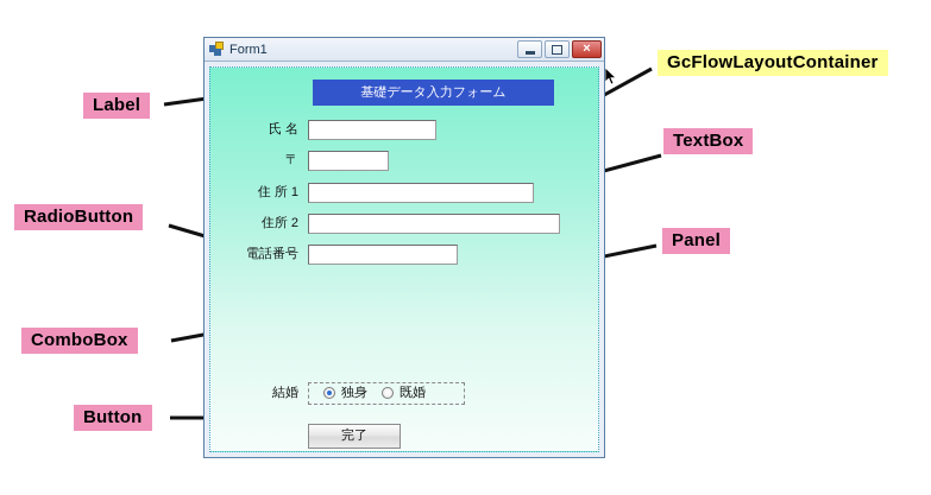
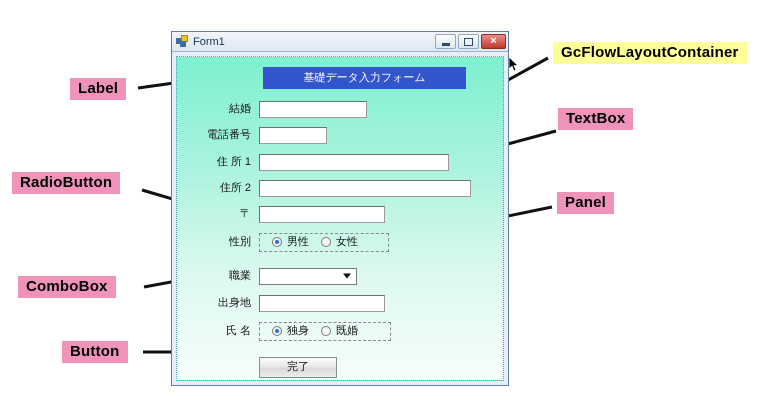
  Label
  RadioButton
  ComboBox
  Button
  GcFlowLayoutContainer
  TextBox
  Panel
  Form1
  ×
  基礎データ入力フォーム
- 氏 名
+ 結婚
- 〒
+ 電話番号
  住 所 1
  住所 2
- 電話番号
+ 〒
+ 性別
+ 男性
+ 女性
+ 職業
+ 出身地
- 結婚
+ 氏 名
  独身
  既婚
  完了
